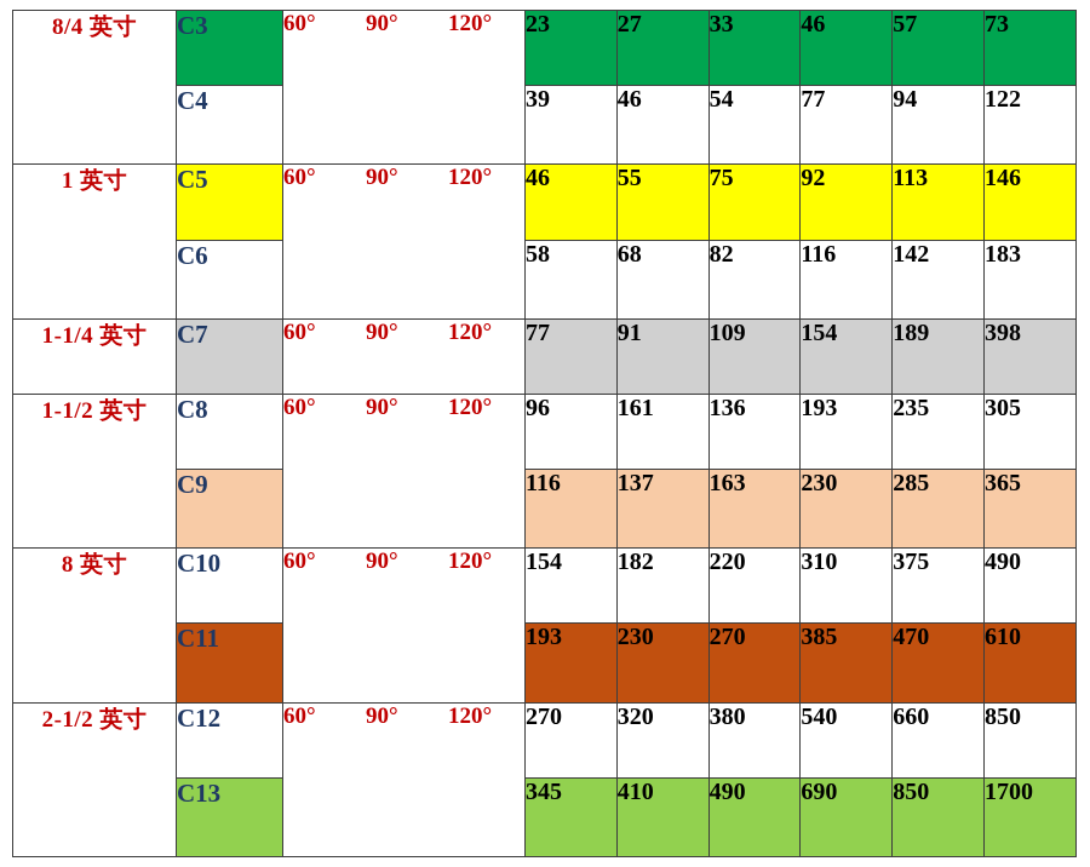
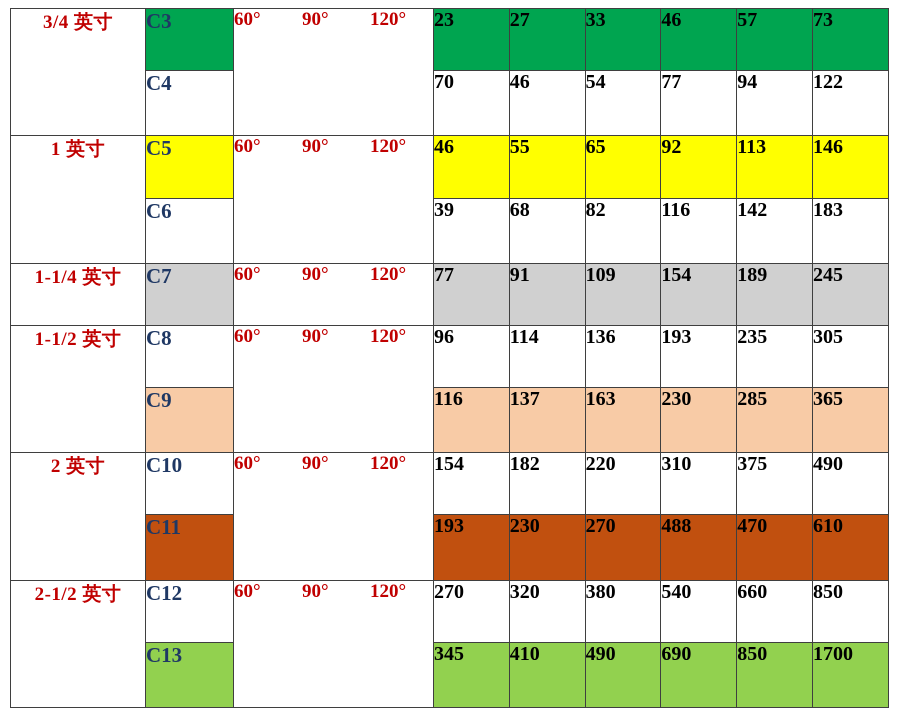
- 8/4 英寸	C3	60° 90° 120°	23	27	33	46	57	73
+ 3/4 英寸	C3	60° 90° 120°	23	27	33	46	57	73
- C4	39	46	54	77	94	122
+ C4	70	46	54	77	94	122
- 1 英寸	C5	60° 90° 120°	46	55	75	92	113	146
+ 1 英寸	C5	60° 90° 120°	46	55	65	92	113	146
- C6	58	68	82	116	142	183
+ C6	39	68	82	116	142	183
- 1-1/4 英寸	C7	60° 90° 120°	77	91	109	154	189	398
+ 1-1/4 英寸	C7	60° 90° 120°	77	91	109	154	189	245
- 1-1/2 英寸	C8	60° 90° 120°	96	161	136	193	235	305
+ 1-1/2 英寸	C8	60° 90° 120°	96	114	136	193	235	305
  C9	116	137	163	230	285	365
- 8 英寸	C10	60° 90° 120°	154	182	220	310	375	490
+ 2 英寸	C10	60° 90° 120°	154	182	220	310	375	490
- C11	193	230	270	385	470	610
+ C11	193	230	270	488	470	610
  2-1/2 英寸	C12	60° 90° 120°	270	320	380	540	660	850
  C13	345	410	490	690	850	1700
